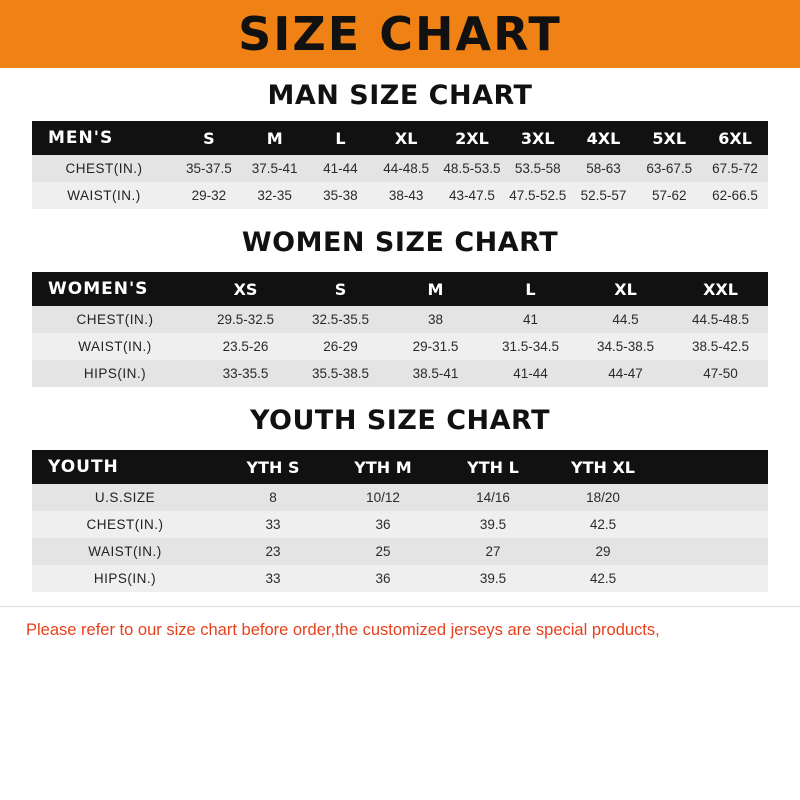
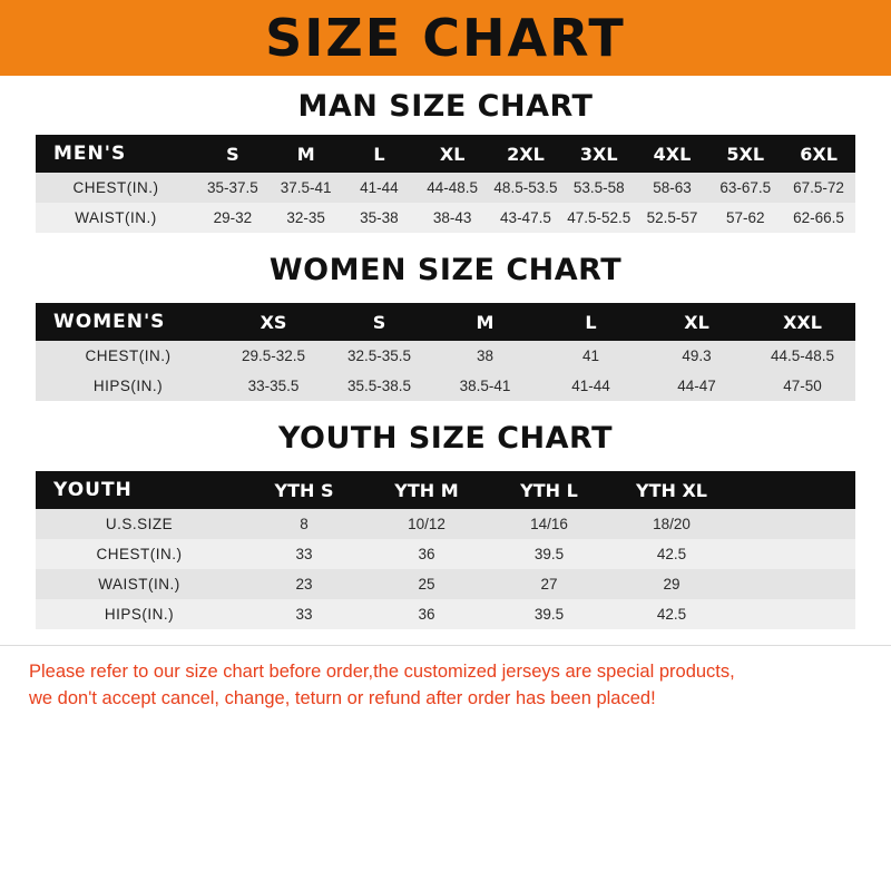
  SIZE CHART
  MAN SIZE CHART
  MEN'S	S	M	L	XL	2XL	3XL	4XL	5XL	6XL
  CHEST(IN.)	35-37.5	37.5-41	41-44	44-48.5	48.5-53.5	53.5-58	58-63	63-67.5	67.5-72
  WAIST(IN.)	29-32	32-35	35-38	38-43	43-47.5	47.5-52.5	52.5-57	57-62	62-66.5
  WOMEN SIZE CHART
  WOMEN'S	XS	S	M	L	XL	XXL
- CHEST(IN.)	29.5-32.5	32.5-35.5	38	41	44.5	44.5-48.5
+ CHEST(IN.)	29.5-32.5	32.5-35.5	38	41	49.3	44.5-48.5
- WAIST(IN.)	23.5-26	26-29	29-31.5	31.5-34.5	34.5-38.5	38.5-42.5
  HIPS(IN.)	33-35.5	35.5-38.5	38.5-41	41-44	44-47	47-50
  YOUTH SIZE CHART
  YOUTH	YTH S	YTH M	YTH L	YTH XL
  U.S.SIZE	8	10/12	14/16	18/20
  CHEST(IN.)	33	36	39.5	42.5
  WAIST(IN.)	23	25	27	29
  HIPS(IN.)	33	36	39.5	42.5
  Please refer to our size chart before order,the customized jerseys are special products,
+ we don't accept cancel, change, teturn or refund after order has been placed!
